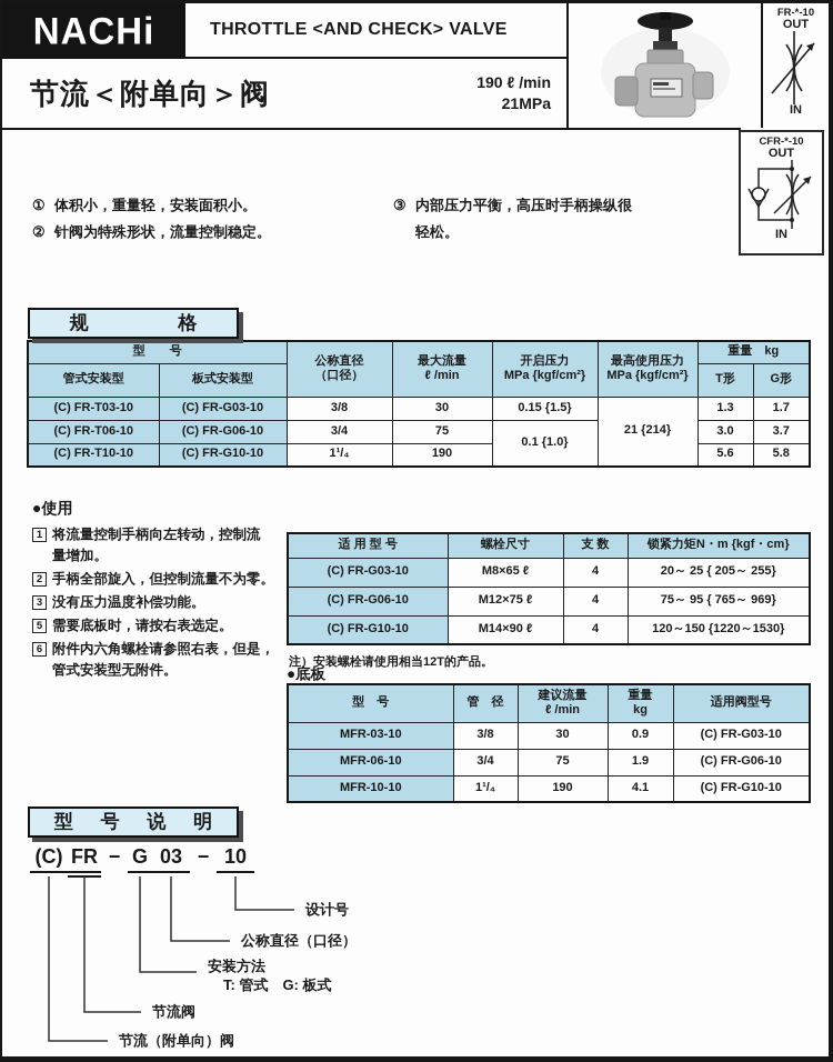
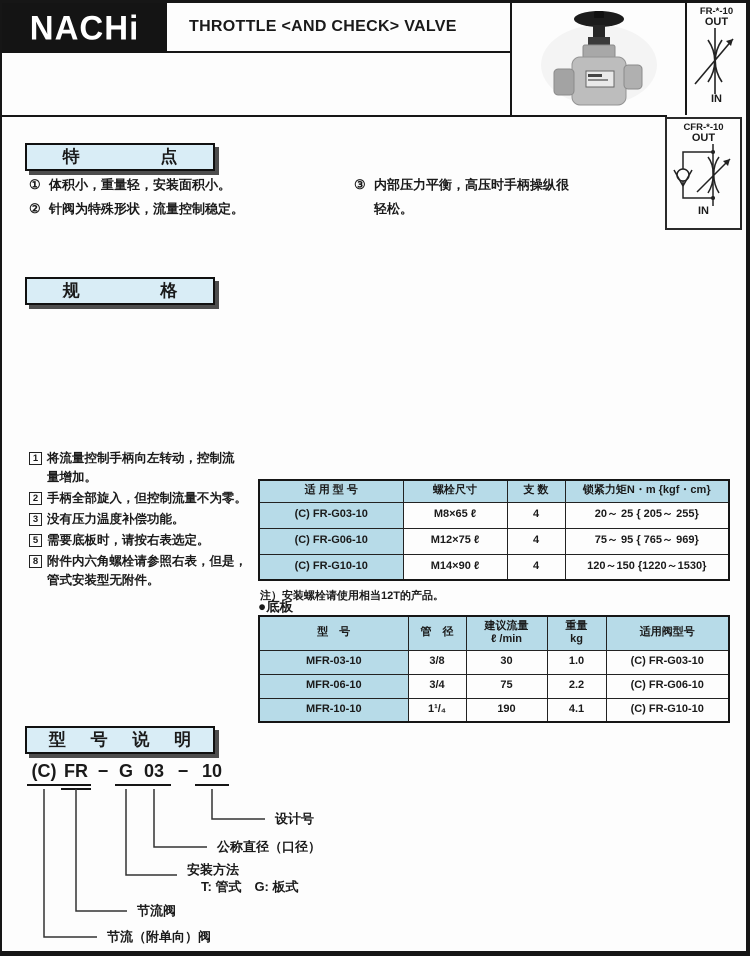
  NACHi
  THROTTLE <AND CHECK> VALVE
- 节流＜附单向＞阀
- 190 ℓ /min
- 21MPa
  FR-*-10
  OUT
  IN
  CFR-*-10
  OUT
  IN
+ 特 点
  ①
  体积小，重量轻，安装面积小。
  ②
  针阀为特殊形状，流量控制稳定。
  ③
  内部压力平衡，高压时手柄操纵很
  轻松。
  规 格
- 型 号	公称直径 （口径）	最大流量 ℓ /min	开启压力 MPa {kgf/cm²}	最高使用压力 MPa {kgf/cm²}	重量 kg
- 管式安装型	板式安装型	T形	G形
- (C) FR-T03-10	(C) FR-G03-10	3/8	30	0.15 {1.5}	21 {214}	1.3	1.7
- (C) FR-T06-10	(C) FR-G06-10	3/4	75	0.1 {1.0}	3.0	3.7
- (C) FR-T10-10	(C) FR-G10-10	1¹/₄	190	5.6	5.8
- ●使用
  1
  将流量控制手柄向左转动，控制流
  量增加。
  2
  手柄全部旋入，但控制流量不为零。
  3
  没有压力温度补偿功能。
  5
  需要底板时，请按右表选定。
- 6
+ 8
  附件内六角螺栓请参照右表，但是，
  管式安装型无附件。
  适 用 型 号	螺栓尺寸	支 数	锁紧力矩N・m {kgf・cm}
  (C) FR-G03-10	M8×65 ℓ	4	20～ 25 { 205～ 255}
  (C) FR-G06-10	M12×75 ℓ	4	75～ 95 { 765～ 969}
  (C) FR-G10-10	M14×90 ℓ	4	120～150 {1220～1530}
  注）安装螺栓请使用相当12T的产品。
  ●底板
  型 号	管 径	建议流量 ℓ /min	重量 kg	适用阀型号
- MFR-03-10	3/8	30	0.9	(C) FR-G03-10
+ MFR-03-10	3/8	30	1.0	(C) FR-G03-10
- MFR-06-10	3/4	75	1.9	(C) FR-G06-10
+ MFR-06-10	3/4	75	2.2	(C) FR-G06-10
  MFR-10-10	1¹/₄	190	4.1	(C) FR-G10-10
  型 号 说 明
  (C)
  FR
  −
  G
  03
  −
  10
  设计号
  公称直径（口径）
  安装方法
  T: 管式 G: 板式
  节流阀
  节流（附单向）阀
